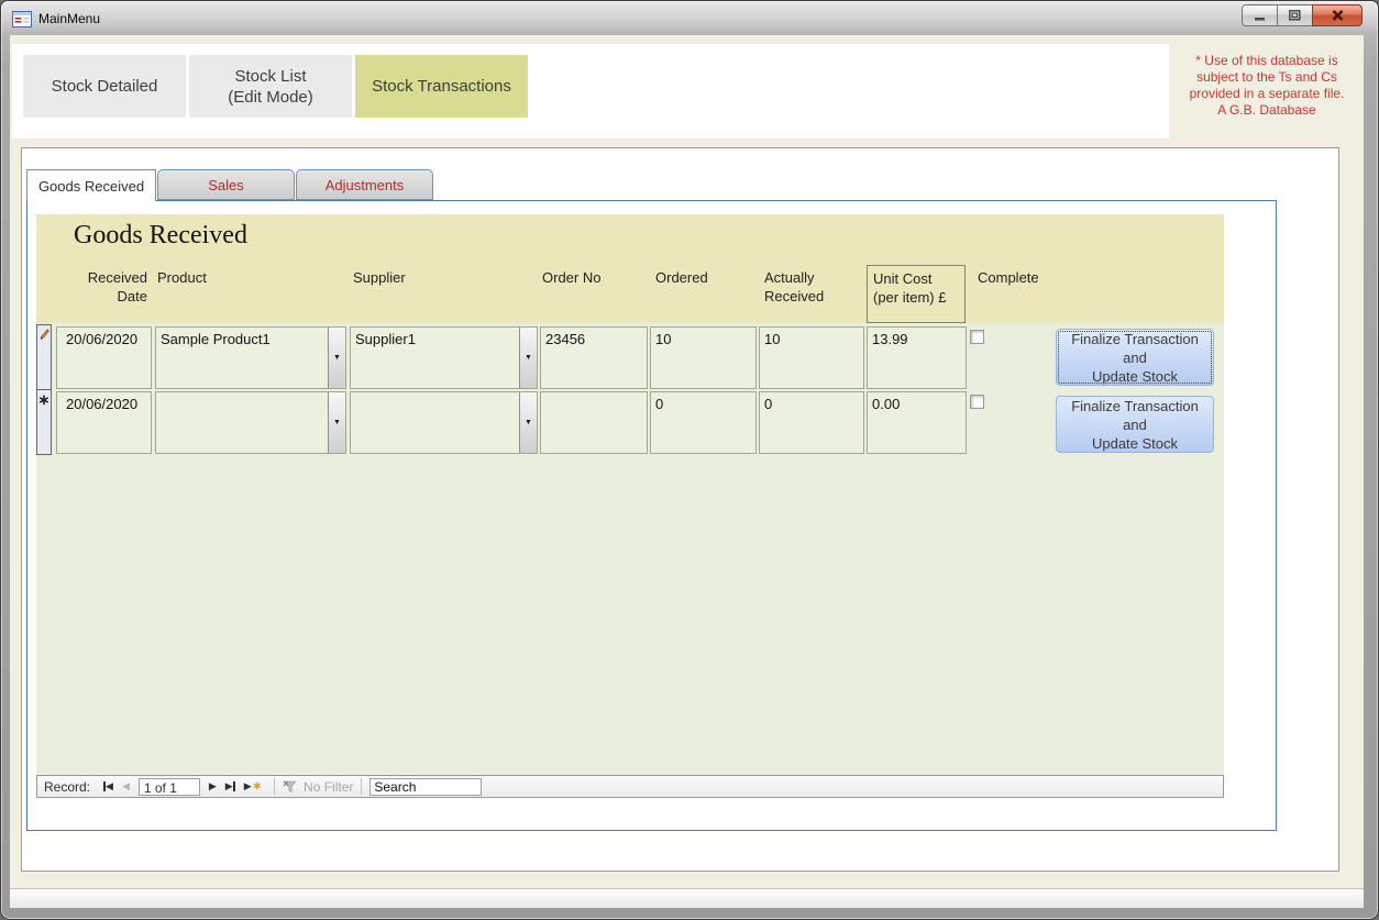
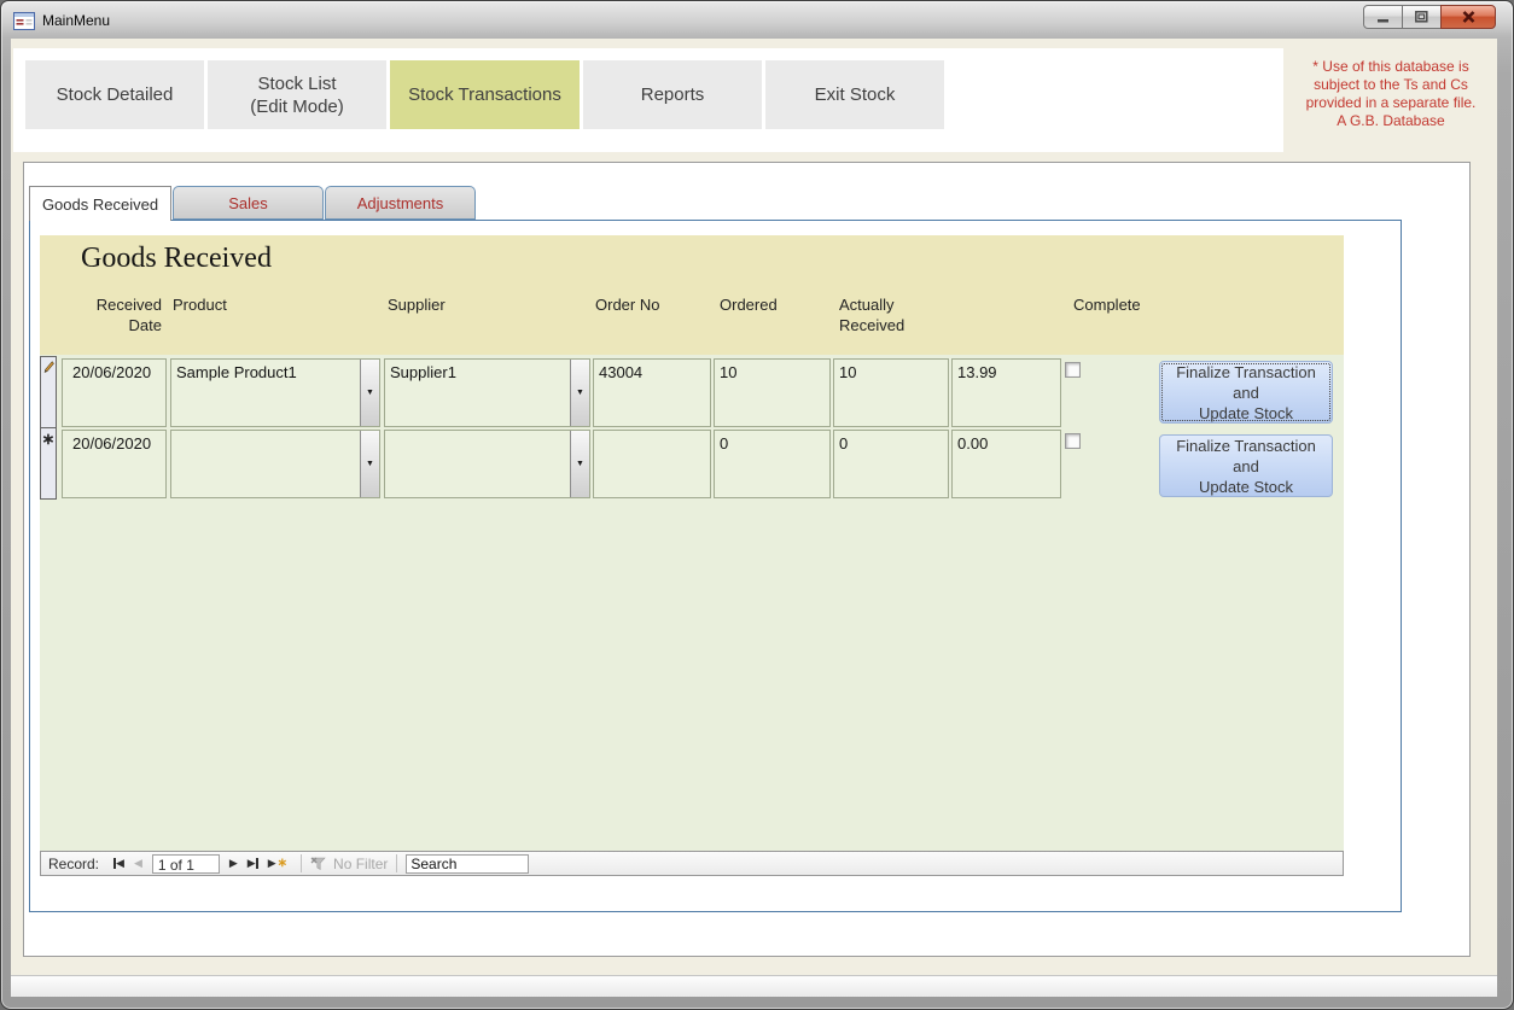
  MainMenu
  Stock Detailed
  Stock List
  (Edit Mode)
  Stock Transactions
+ Reports
+ Exit Stock
  * Use of this database is
  subject to the Ts and Cs
  provided in a separate file.
  A G.B. Database
  Goods Received
  Sales
  Adjustments
  Goods Received
  Received
  Date
  Product
  Supplier
  Order No
  Ordered
  Actually
  Received
- Unit Cost
- (per item) £
  Complete
  ∗
  20/06/2020
  Sample Product1
  Supplier1
- 23456
+ 43004
  10
  10
  13.99
  Finalize Transaction
  and
  Update Stock
  20/06/2020
  0
  0
  0.00
  Finalize Transaction
  and
  Update Stock
  Record:
  ◀
  ◀
  1 of 1
  ▶
  ▶
  ▶
  ∗
  No Filter
  Search
